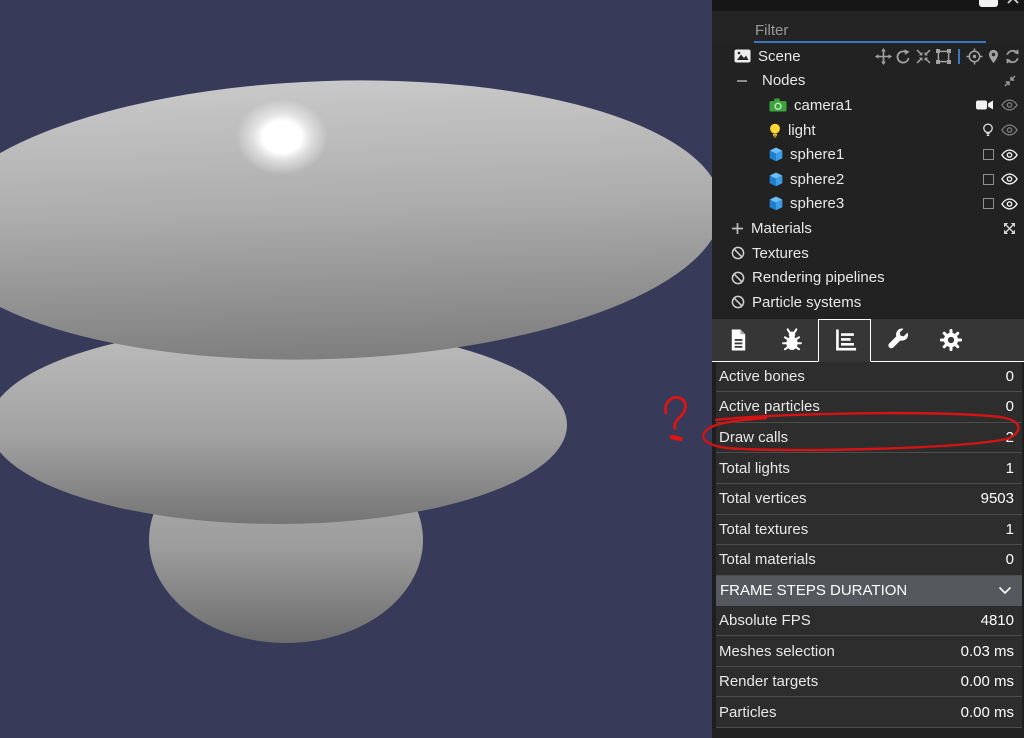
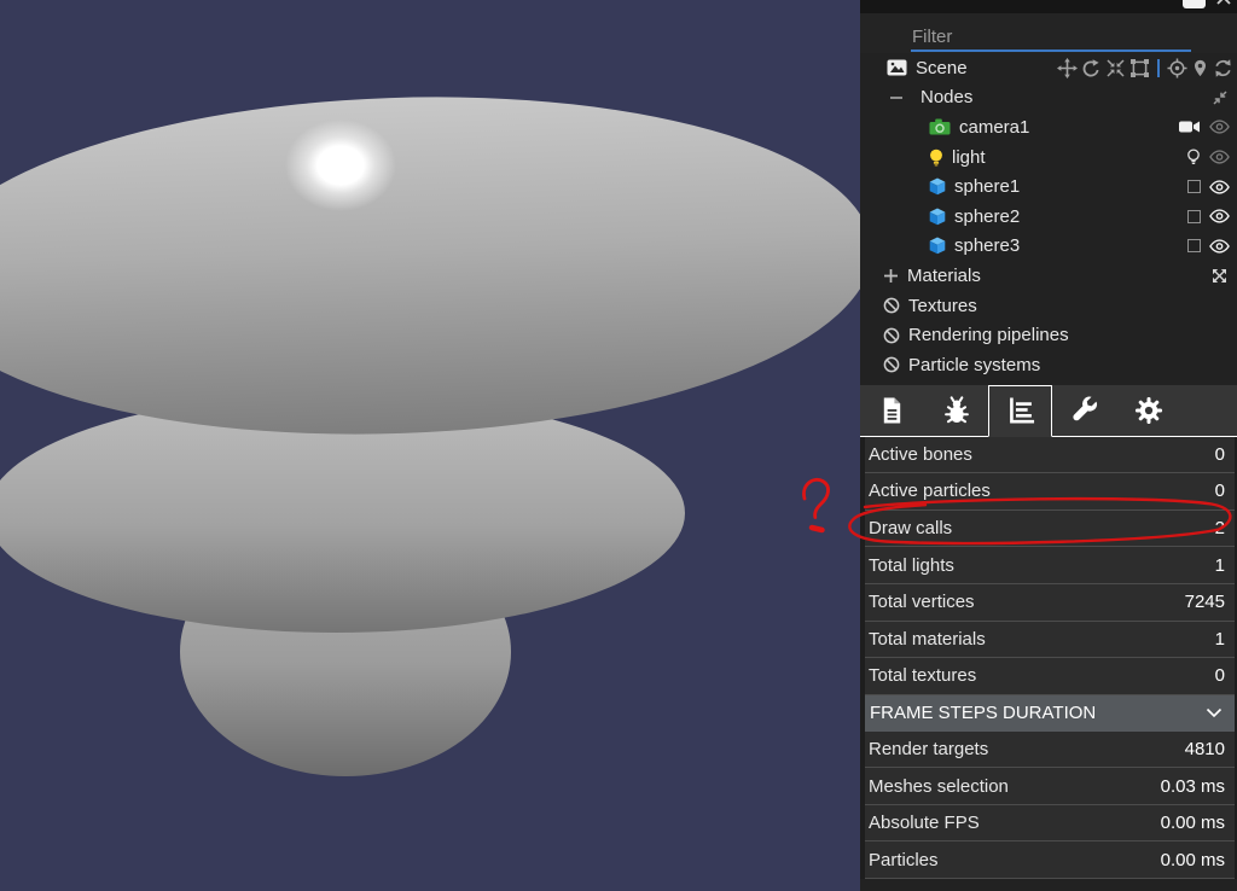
  Filter
  Scene
  Nodes
  camera1
  light
  sphere1
  sphere2
  sphere3
  Materials
  Textures
  Rendering pipelines
  Particle systems
  Active bones
  0
  Active particles
  0
  Draw calls
  Total lights
  1
  Total vertices
- 9503
+ 7245
- Total textures
+ Total materials
  1
- Total materials
+ Total textures
  0
  FRAME STEPS DURATION
- Absolute FPS
+ Render targets
  4810
  Meshes selection
  0.03 ms
- Render targets
+ Absolute FPS
  0.00 ms
  Particles
  0.00 ms
